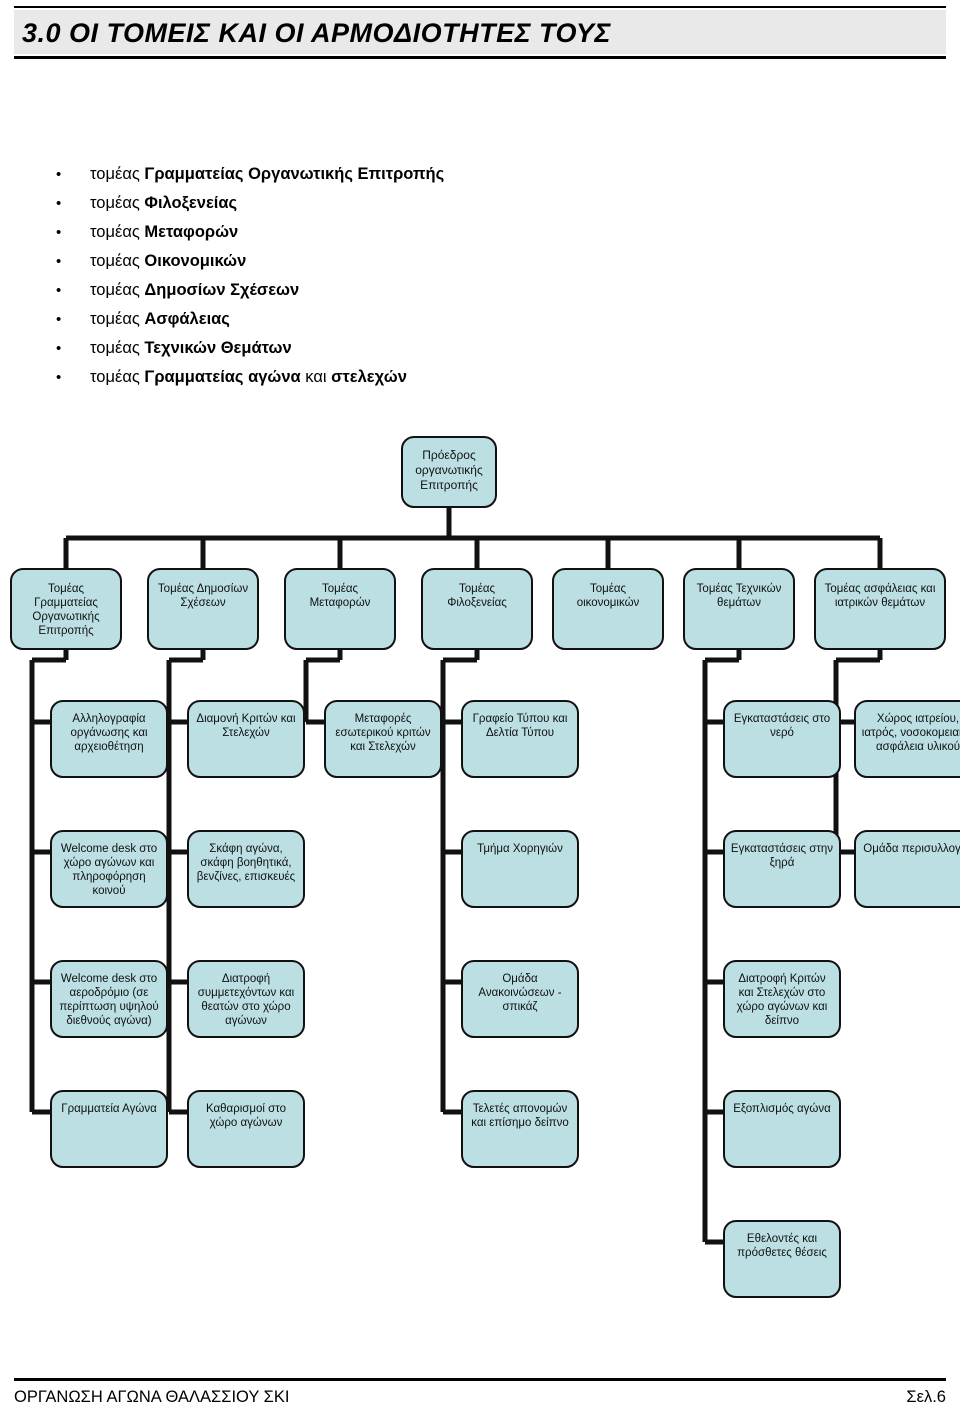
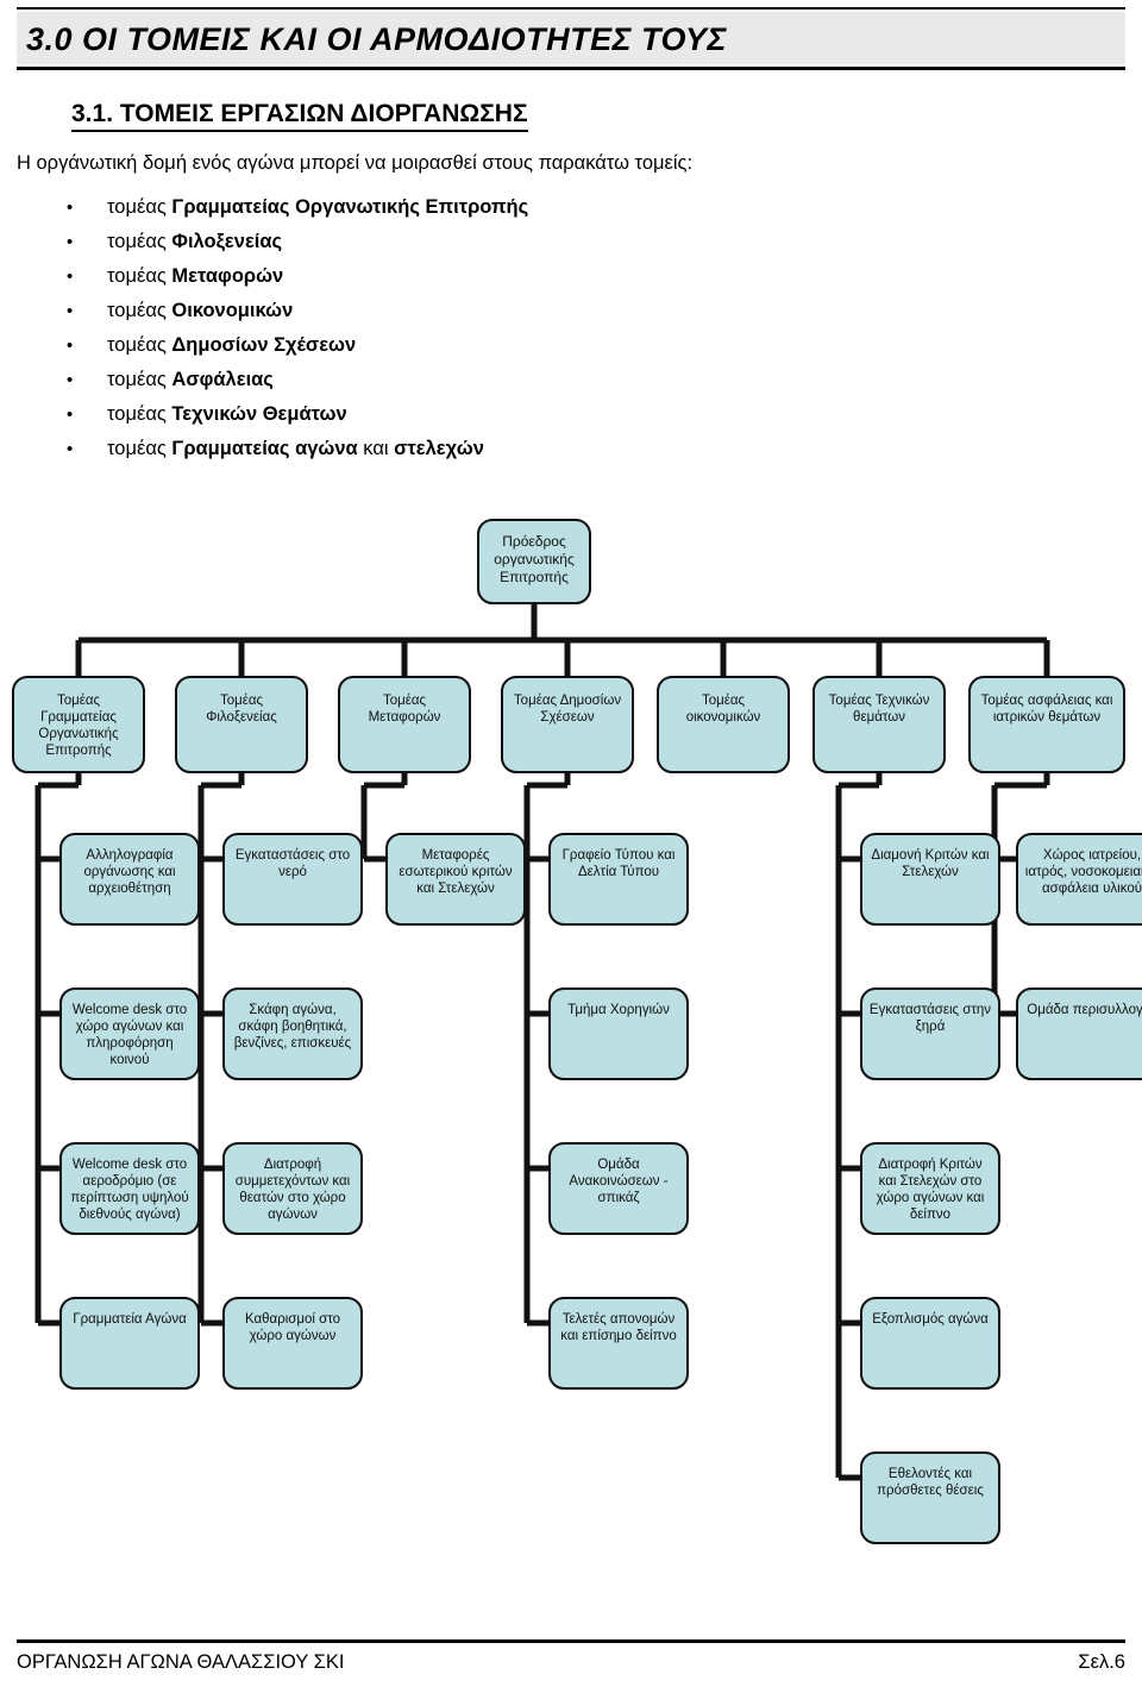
  3.0 ΟΙ ΤΟΜΕΙΣ ΚΑΙ ΟΙ ΑΡΜΟΔΙΟΤΗΤΕΣ ΤΟΥΣ
+ 3.1. ΤΟΜΕΙΣ ΕΡΓΑΣΙΩΝ ΔΙΟΡΓΑΝΩΣΗΣ
+ Η οργάνωτική δομή ενός αγώνα μπορεί να μοιρασθεί στους παρακάτω τομείς:
  •
  τομέας Γραμματείας Οργανωτικής Επιτροπής
  •
  τομέας Φιλοξενείας
  •
  τομέας Μεταφορών
  •
  τομέας Οικονομικών
  •
  τομέας Δημοσίων Σχέσεων
  •
  τομέας Ασφάλειας
  •
  τομέας Τεχνικών Θεμάτων
  •
  τομέας Γραμματείας αγώνα και στελεχών
  Πρόεδρος οργανωτικής Επιτροπής
  Τομέας Γραμματείας Οργανωτικής Επιτροπής
  Αλληλογραφία οργάνωσης και αρχειοθέτηση
  Welcome desk στο χώρο αγώνων και πληροφόρηση κοινού
  Welcome desk στο αεροδρόμιο (σε περίπτωση υψηλού διεθνούς αγώνα)
  Γραμματεία Αγώνα
- Τομέας Δημοσίων Σχέσεων
+ Τομέας Φιλοξενείας
- Διαμονή Κριτών και Στελεχών
+ Εγκαταστάσεις στο νερό
  Σκάφη αγώνα, σκάφη βοηθητικά, βενζίνες, επισκευές
  Διατροφή συμμετεχόντων και θεατών στο χώρο αγώνων
  Καθαρισμοί στο χώρο αγώνων
  Τομέας Μεταφορών
  Μεταφορές εσωτερικού κριτών και Στελεχών
- Τομέας Φιλοξενείας
+ Τομέας Δημοσίων Σχέσεων
  Γραφείο Τύπου και Δελτία Τύπου
  Τμήμα Χορηγιών
  Ομάδα Ανακοινώσεων - σπικάζ
  Τελετές απονομών και επίσημο δείπνο
  Τομέας οικονομικών
  Τομέας Τεχνικών θεμάτων
- Εγκαταστάσεις στο νερό
+ Διαμονή Κριτών και Στελεχών
  Εγκαταστάσεις στην ξηρά
  Διατροφή Κριτών και Στελεχών στο χώρο αγώνων και δείπνο
  Εξοπλισμός αγώνα
  Εθελοντές και πρόσθετες θέσεις
  Τομέας ασφάλειας και ιατρικών θεμάτων
  Χώρος ιατρείου, ιατρός, νοσοκομεια ασφάλεια υλικού
  Ομάδα περισυλλογ
  ΟΡΓΑΝΩΣΗ ΑΓΩΝΑ ΘΑΛΑΣΣΙΟΥ ΣΚΙ
  Σελ.6
